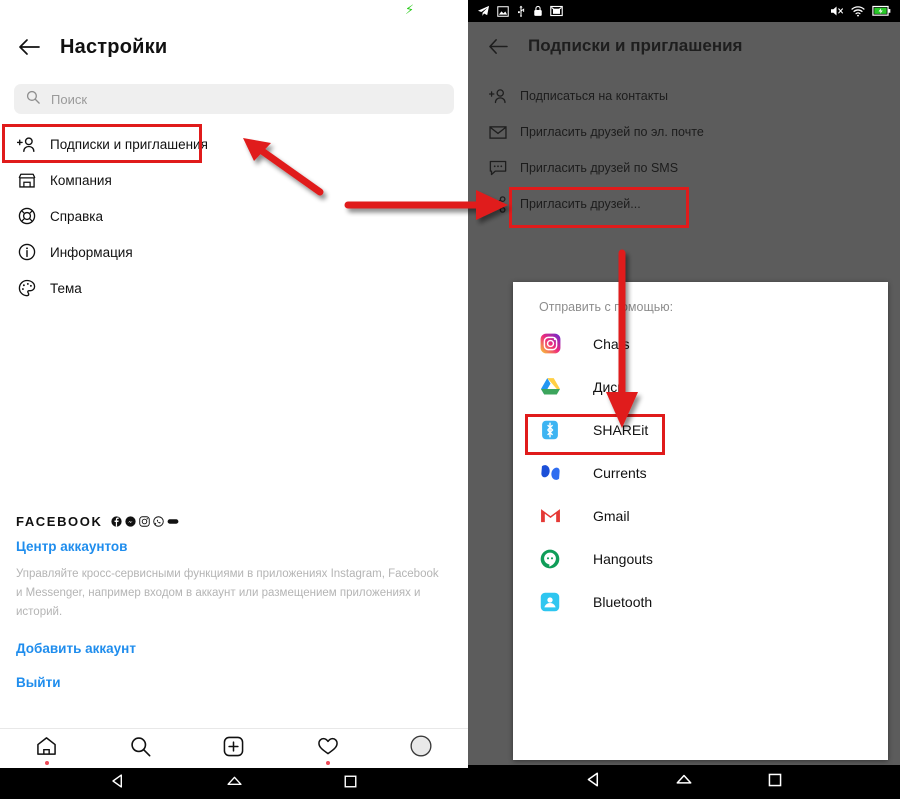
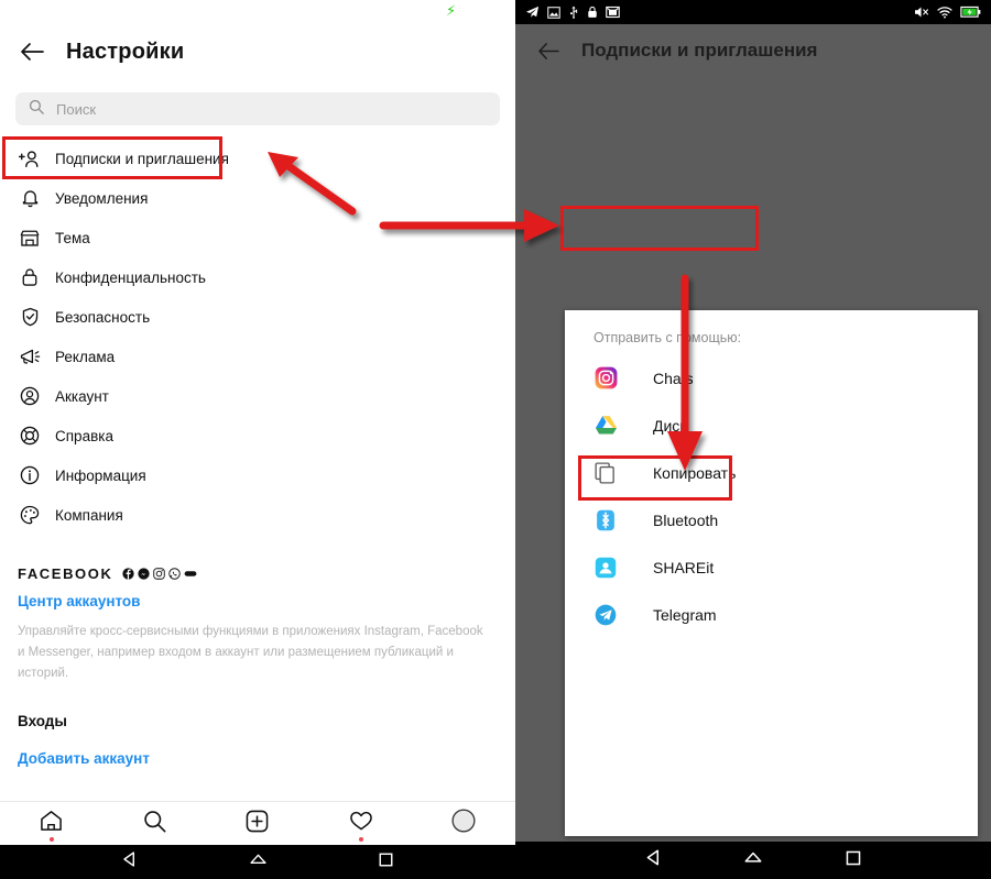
  ⚡
  Настройки
  Поиск
  Подписки и приглашения
+ Уведомления
- Компания
+ Тема
+ Конфиденциальность
+ Безопасность
+ Реклама
+ Аккаунт
  Справка
  Информация
- Тема
+ Компания
  FACEBOOK
  Центр аккаунтов
- Управляйте кросс-сервисными функциями в приложениях Instagram, Facebook и Messenger, например входом в аккаунт или размещением приложениях и историй.
+ Управляйте кросс-сервисными функциями в приложениях Instagram, Facebook и Messenger, например входом в аккаунт или размещением публикаций и историй.
+ Входы
  Добавить аккаунт
- Выйти
  Подписки и приглашения
- Подписаться на контакты
- Пригласить друзей по эл. почте
- Пригласить друзей по SMS
- Пригласить друзей...
  Отправить с пмощью:
  Chas
  Дис
+ Копировать
- SHAREit
+ Bluetooth
- Currents
- Gmail
- Hangouts
- Bluetooth
+ SHAREit
+ Telegram
